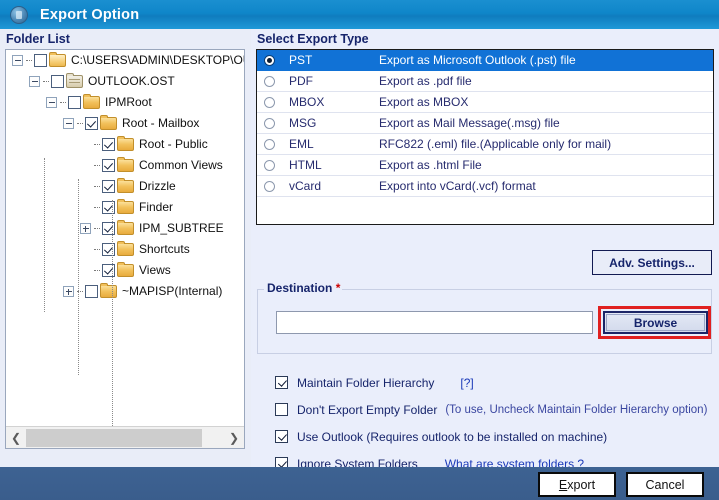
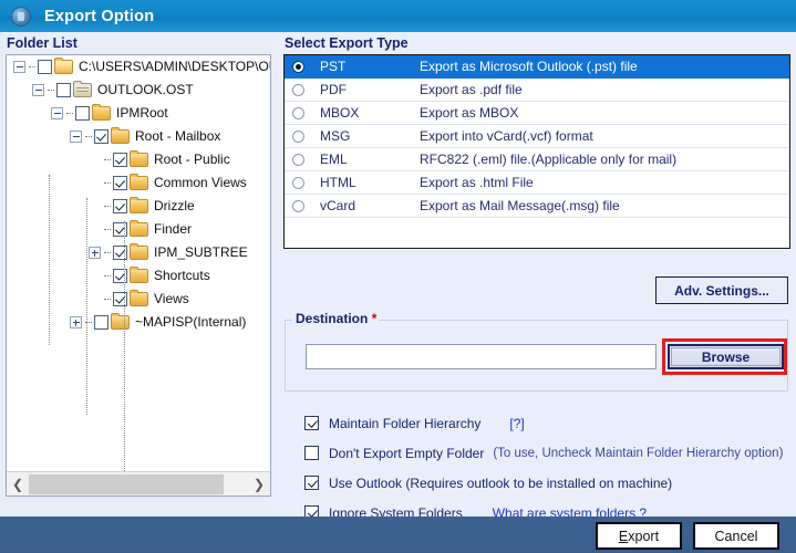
  Export Option
  Folder List
  C:\USERS\ADMIN\DESKTOP\O
  OUTLOOK.OST
  IPMRoot
  Root - Mailbox
  Root - Public
  Common Views
  Drizzle
  Finder
  IPM_SUBTREE
  Shortcuts
  Views
  ~MAPISP(Internal)
  ❮
  ❯
  Select Export Type
  PST
  Export as Microsoft Outlook (.pst) file
  PDF
  Export as .pdf file
  MBOX
  Export as MBOX
  MSG
- Export as Mail Message(.msg) file
+ Export into vCard(.vcf) format
  EML
  RFC822 (.eml) file.(Applicable only for mail)
  HTML
  Export as .html File
  vCard
- Export into vCard(.vcf) format
+ Export as Mail Message(.msg) file
  Adv. Settings...
  Destination *
  Browse
  Maintain Folder Hierarchy
  [?]
  Don't Export Empty Folder
  (To use, Uncheck Maintain Folder Hierarchy option)
  Use Outlook (Requires outlook to be installed on machine)
  Ignore System Folders
  What are system folders ?
  Export
  Cancel
